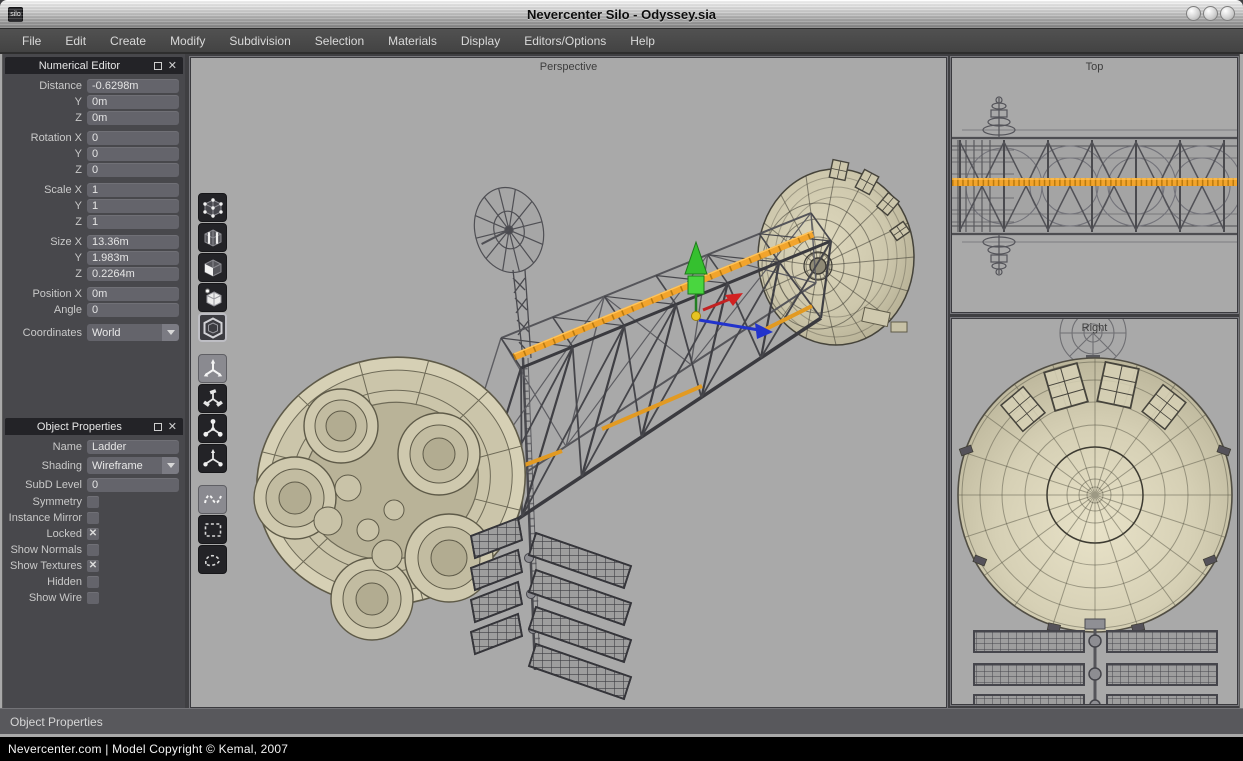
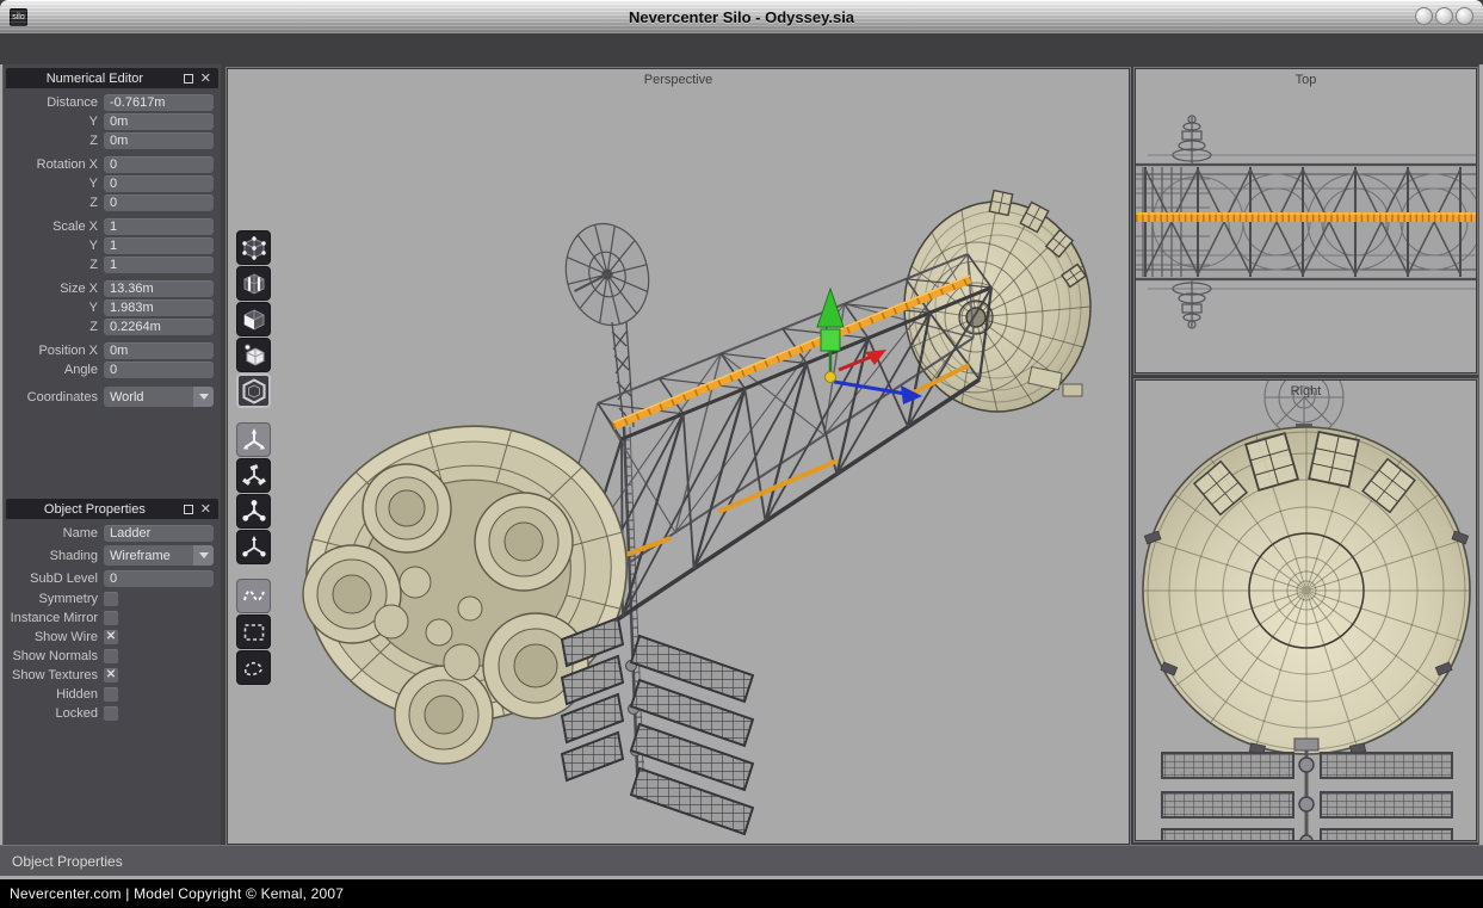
  Nevercenter Silo - Odyssey.sia
- File
- Edit
- Create
- Modify
- Subdivision
- Selection
- Materials
- Display
- Editors/Options
- Help
  Numerical Editor
  ✕
  Distance
- -0.6298m
+ -0.7617m
  Y
  0m
  Z
  0m
  Rotation X
  0
  Y
  0
  Z
  0
  Scale X
  1
  Y
  1
  Z
  1
  Size X
  13.36m
  Y
  1.983m
  Z
  0.2264m
  Position X
  0m
  Angle
  0
  Coordinates
  World
  Object Properties
  ✕
  Name
  Ladder
  Shading
  Wireframe
  SubD Level
  0
  Symmetry
  Instance Mirror
- Locked
+ Show Wire
  ✕
  Show Normals
  Show Textures
  ✕
  Hidden
- Show Wire
+ Locked
  Perspective
  Top
  Right
  Object Properties
  Nevercenter.com | Model Copyright © Kemal, 2007
